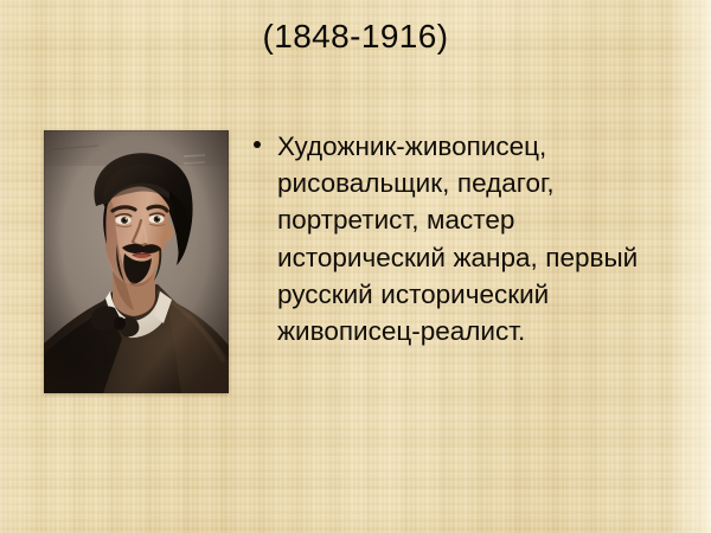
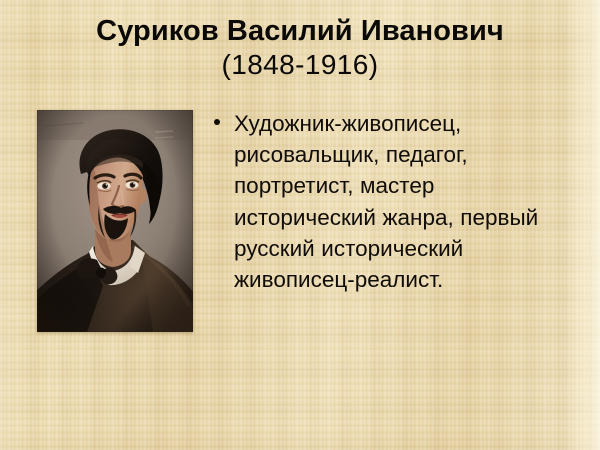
+ Суриков Василий Иванович
  (1848-1916)
  Художник-живописец, рисовальщик, педагог, портретист, мастер исторический жанра, первый русский исторический живописец-реалист.
